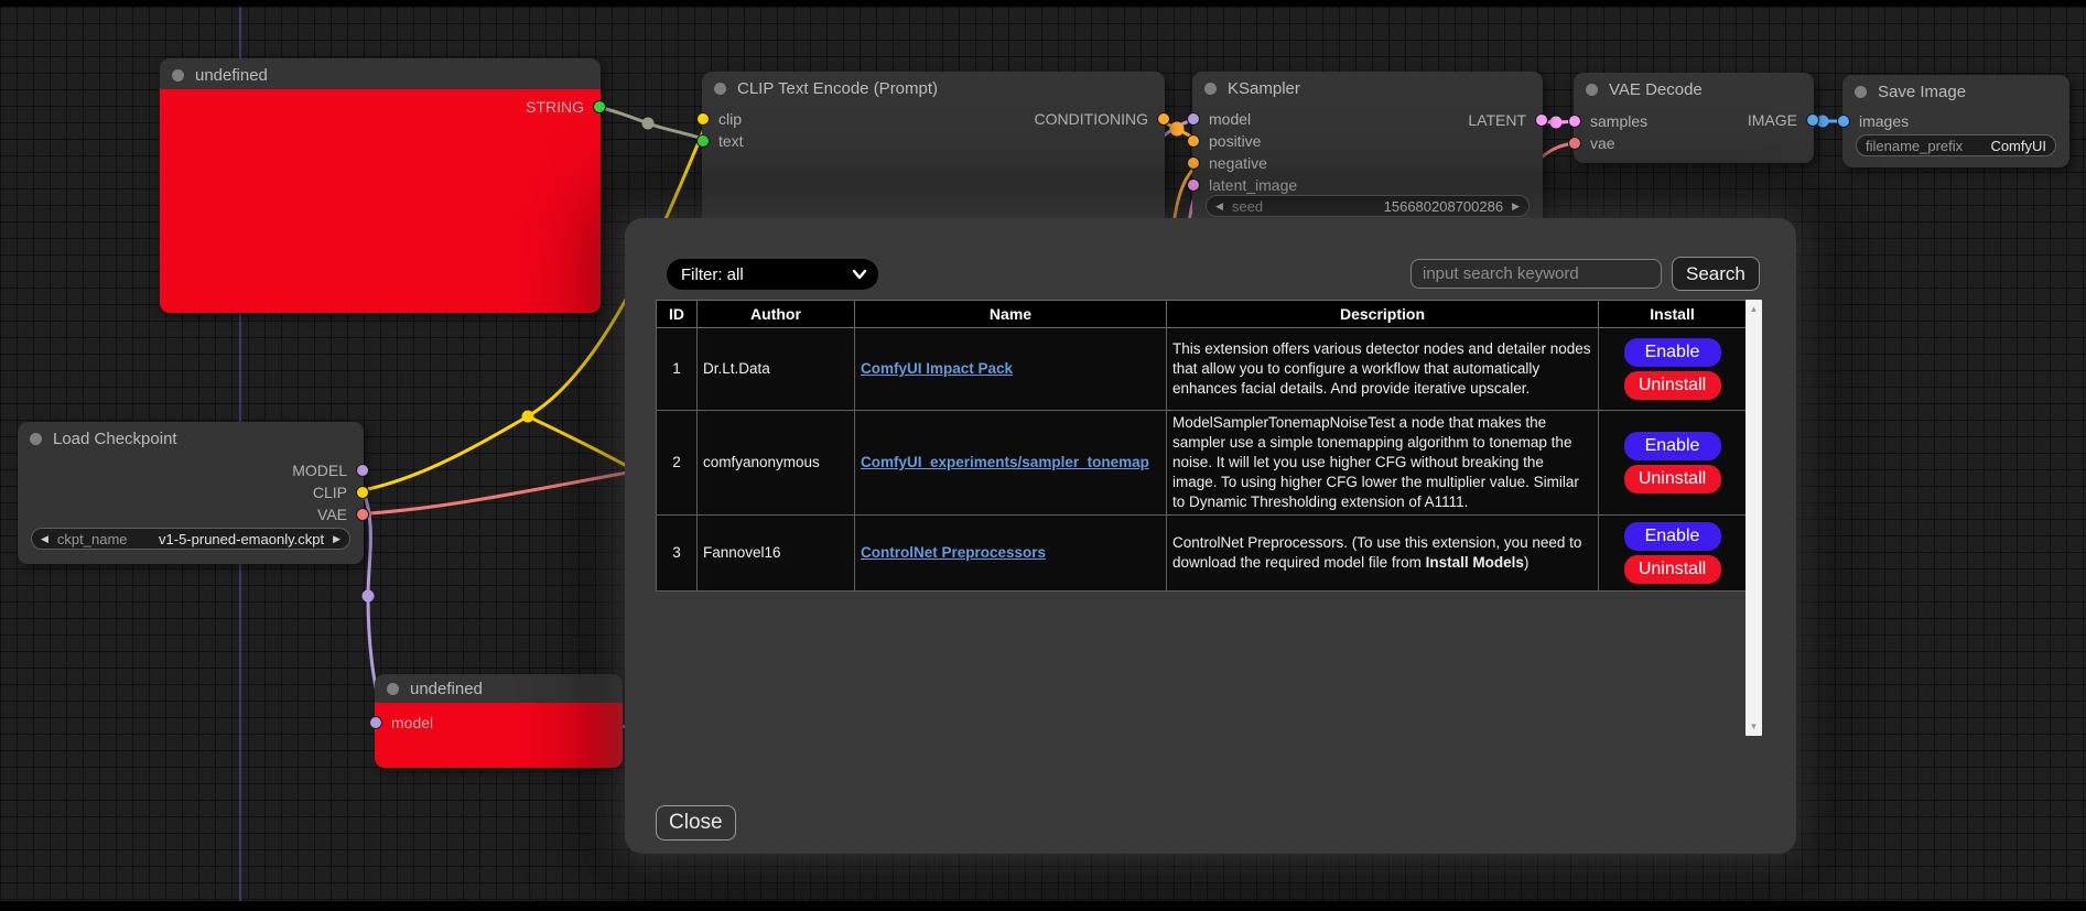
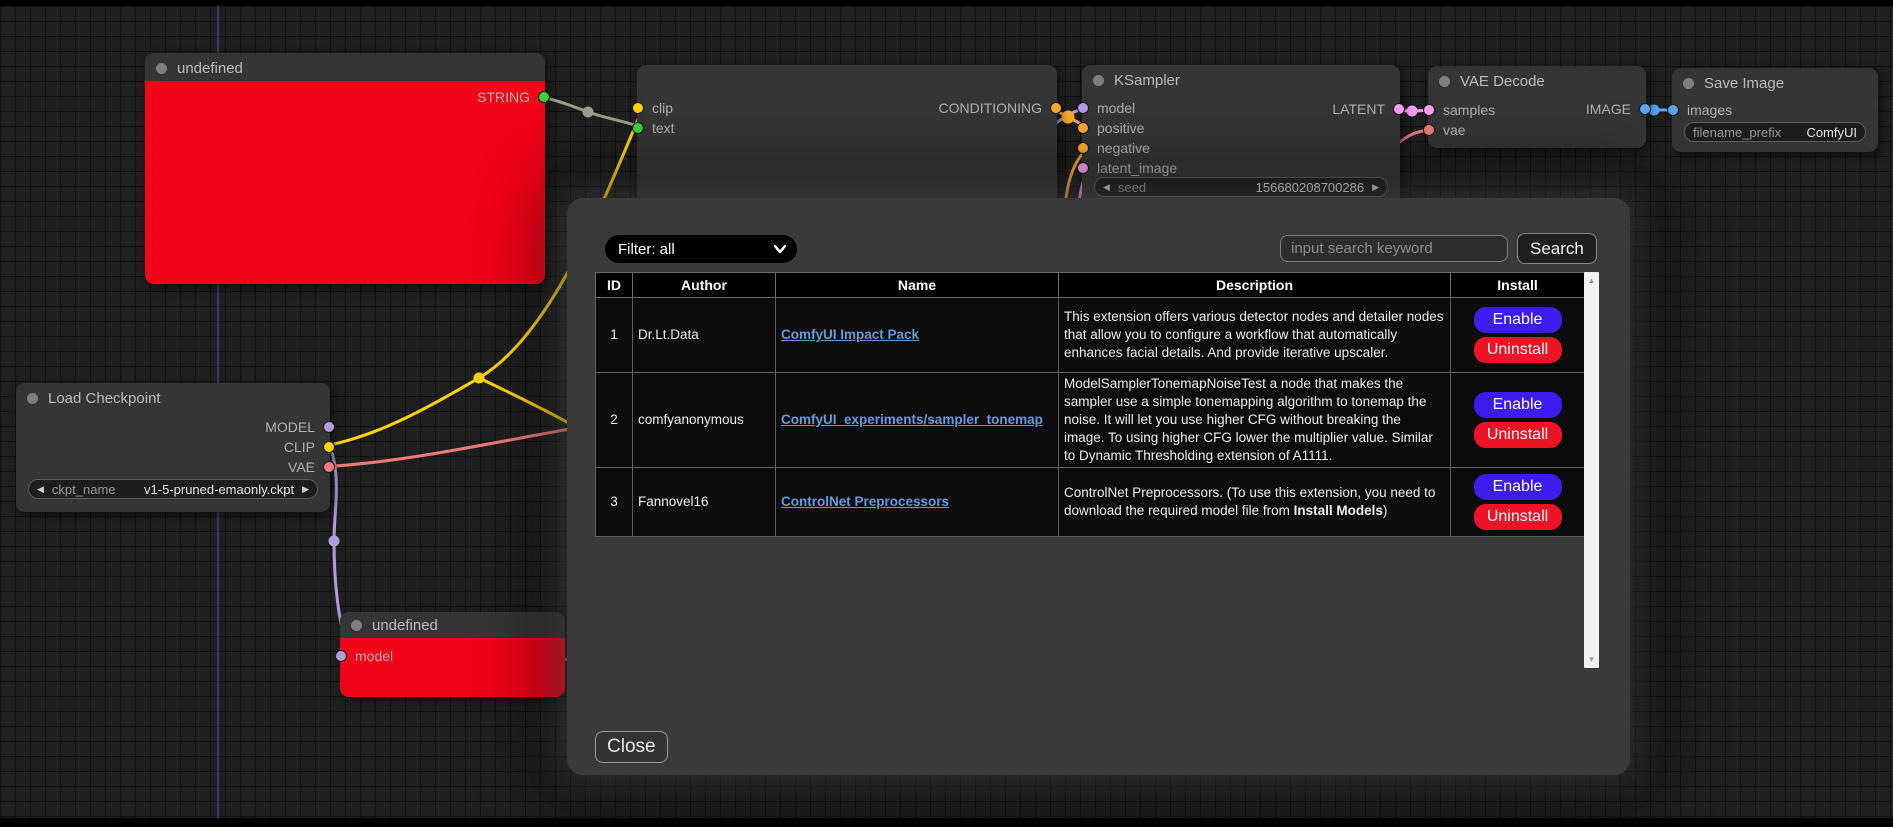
  undefined
  STRING
- CLIP Text Encode (Prompt)
  clip
  text
  CONDITIONING
  KSampler
  model
  positive
  negative
  latent_image
  LATENT
  ◀
  seed
  156680208700286
  ▶
  VAE Decode
  samples
  vae
  IMAGE
  Save Image
  images
  filename_prefix
  ComfyUI
  Load Checkpoint
  MODEL
  CLIP
  VAE
  ◀
  ckpt_name
  v1-5-pruned-emaonly.ckpt
  ▶
  undefined
  model
  Filter: all
  input search keyword
  Search
  ID	Author	Name	Description	Install
  1	Dr.Lt.Data	ComfyUI Impact Pack	This extension offers various detector nodes and detailer nodes that allow you to configure a workflow that automatically enhances facial details. And provide iterative upscaler.	Enable Uninstall
  2	comfyanonymous	ComfyUI_experiments/sampler_tonemap	ModelSamplerTonemapNoiseTest a node that makes the sampler use a simple tonemapping algorithm to tonemap the noise. It will let you use higher CFG without breaking the image. To using higher CFG lower the multiplier value. Similar to Dynamic Thresholding extension of A1111.	Enable Uninstall
  3	Fannovel16	ControlNet Preprocessors	ControlNet Preprocessors. (To use this extension, you need to download the required model file from Install Models)	Enable Uninstall
  ▲
  ▼
  Close
